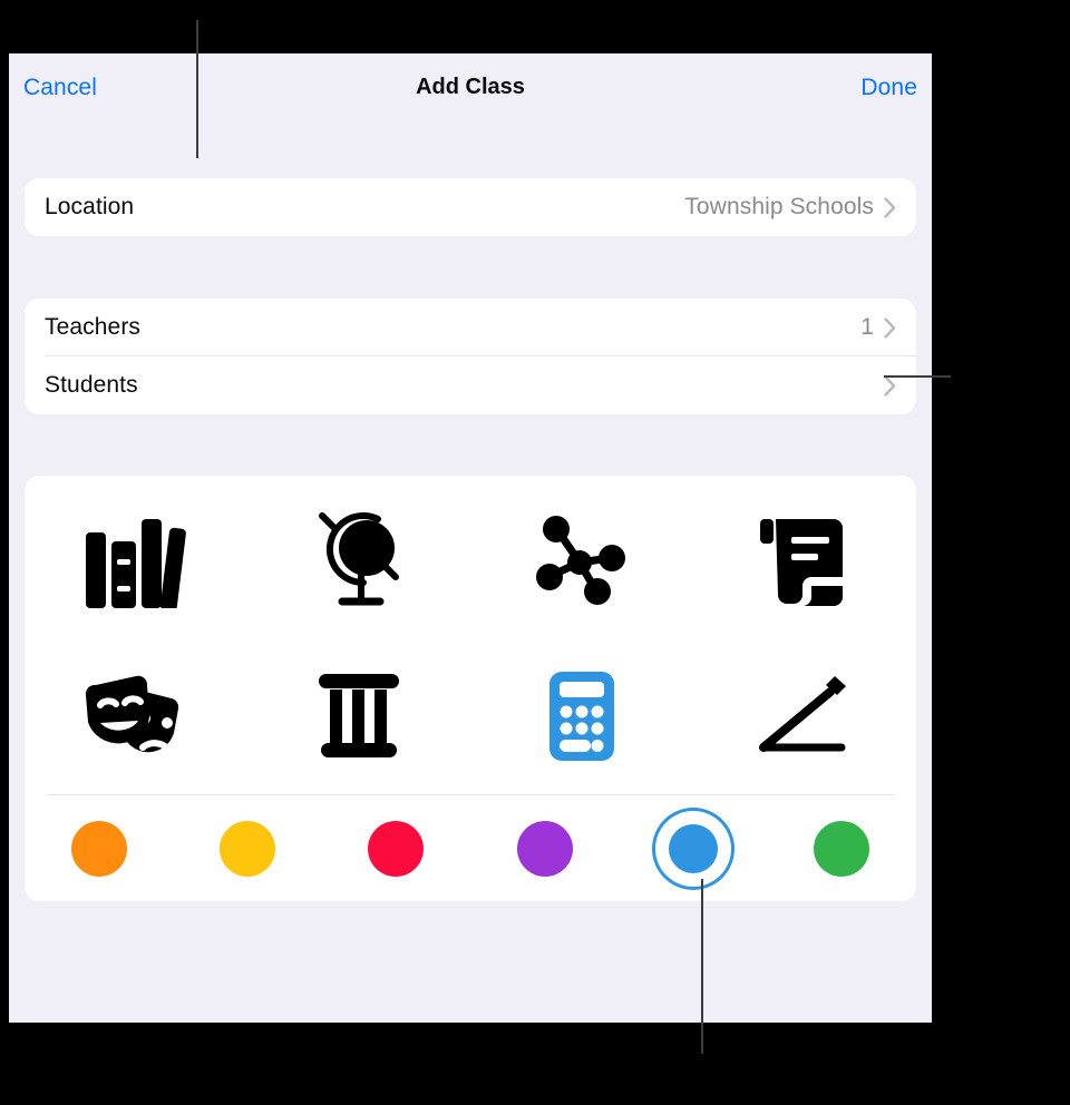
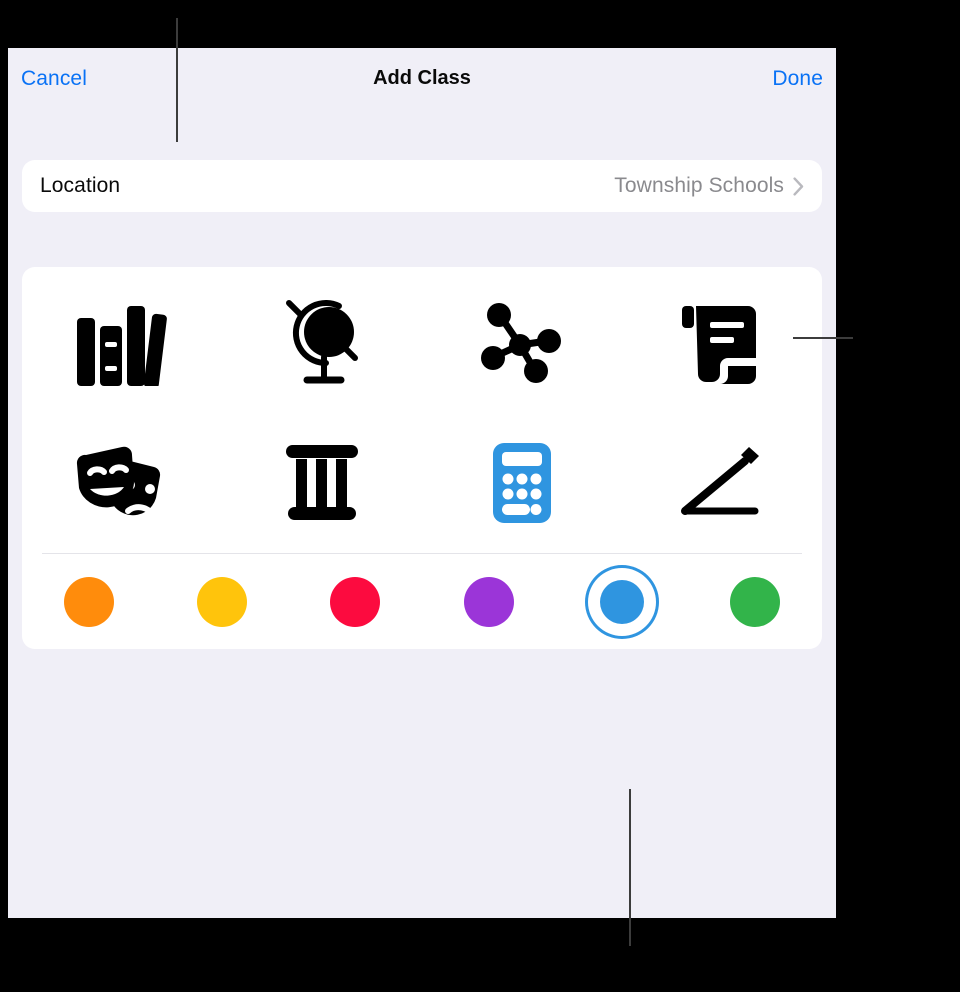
  Cancel
  Add Class
  Done
  Location
  Township Schools
- Teachers
- 1
- Students
